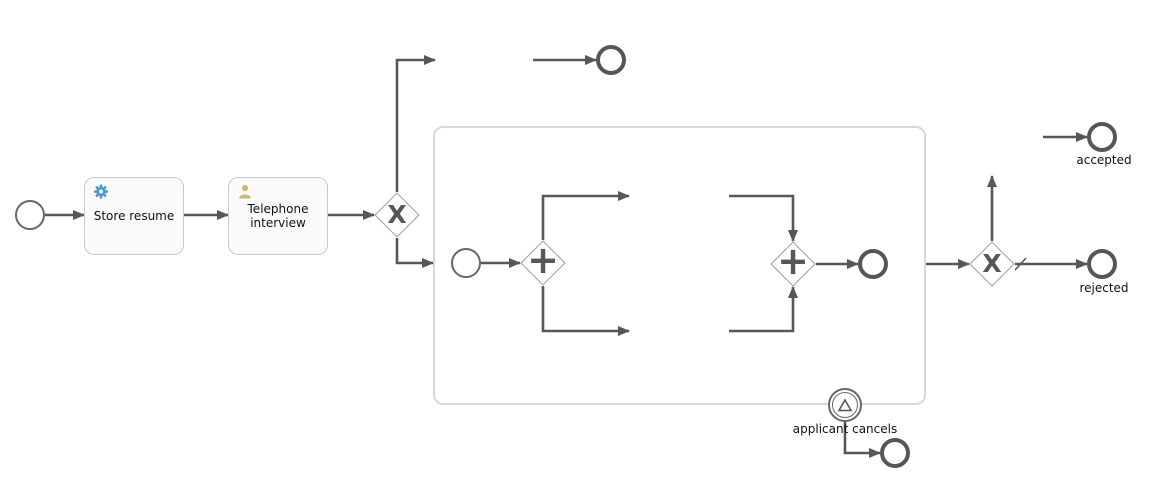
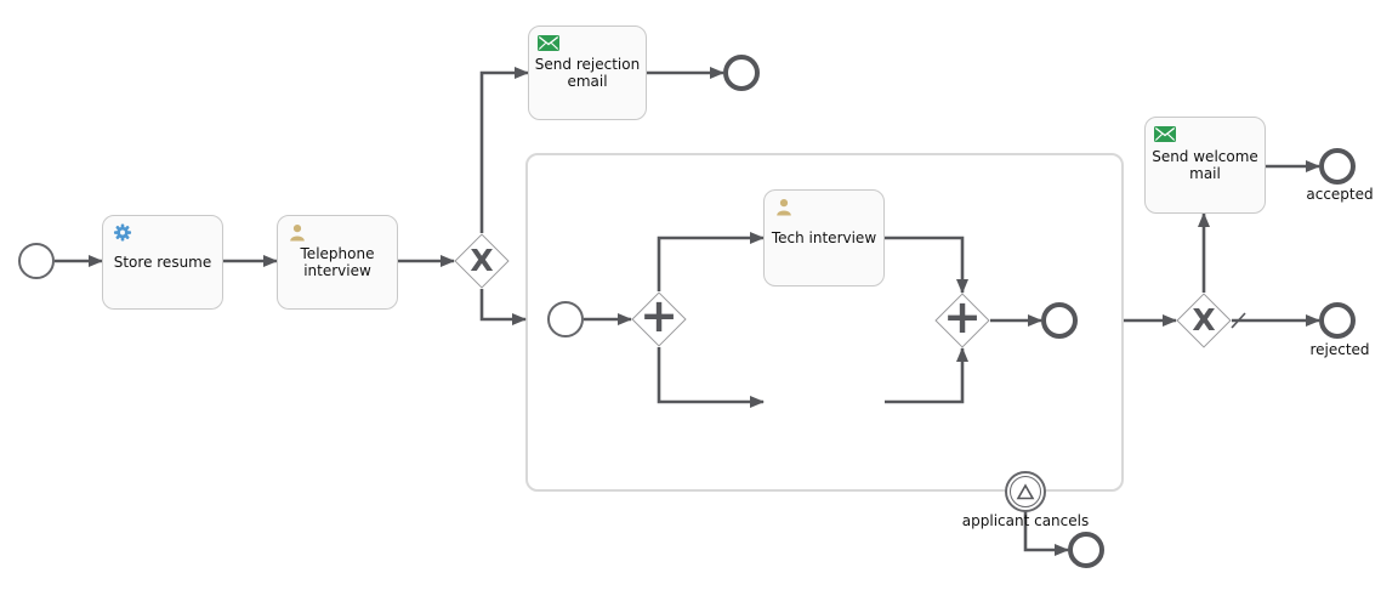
  Store resume
  Telephone interview
+ Send rejection email
+ Tech interview
+ Send welcome mail
  X
  +
  +
  X
  accepted
  rejected
  applicant cancels
